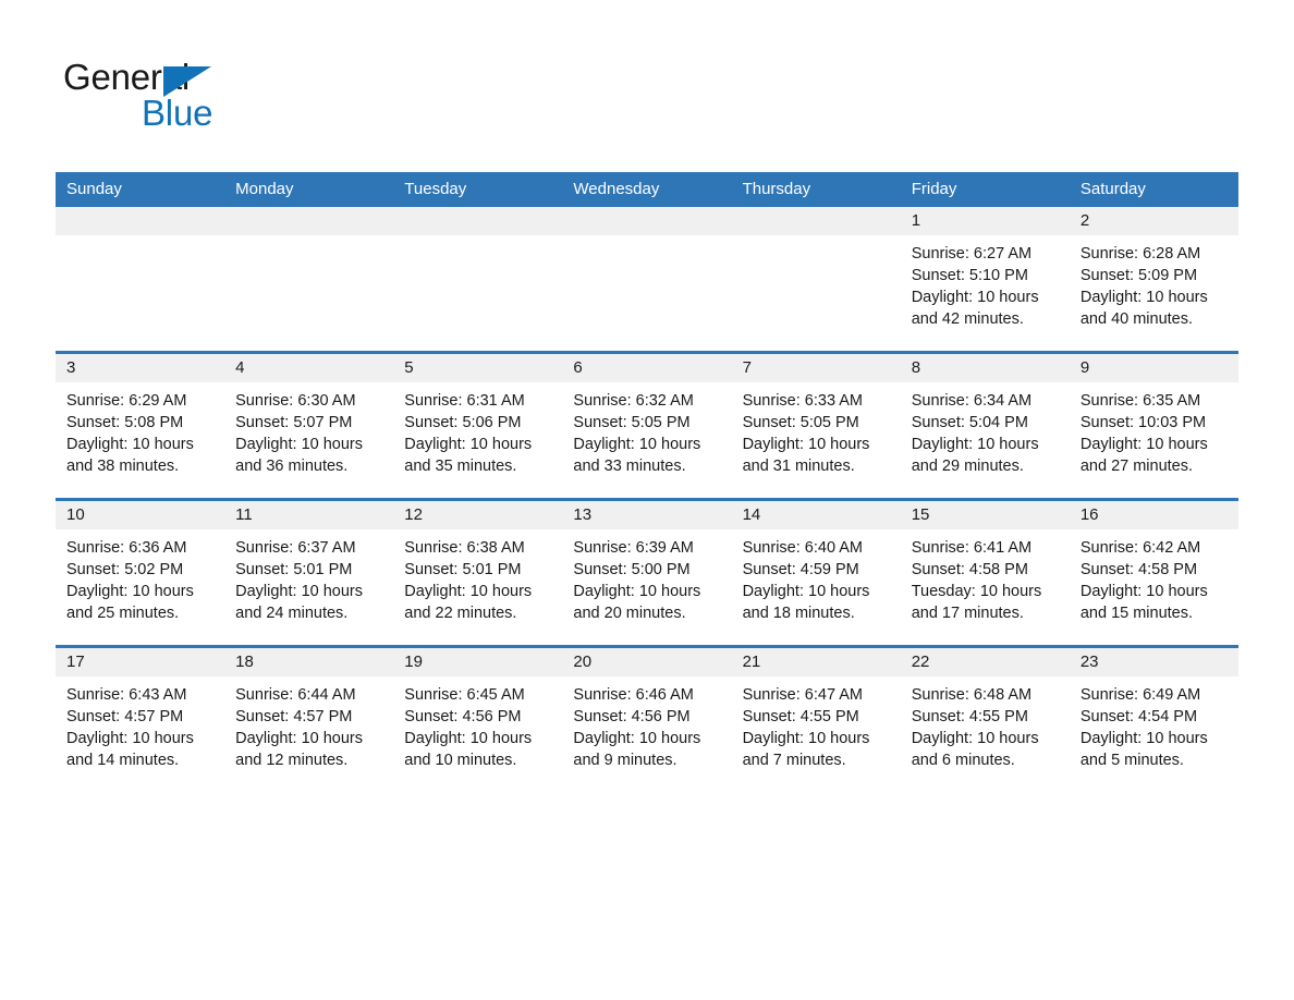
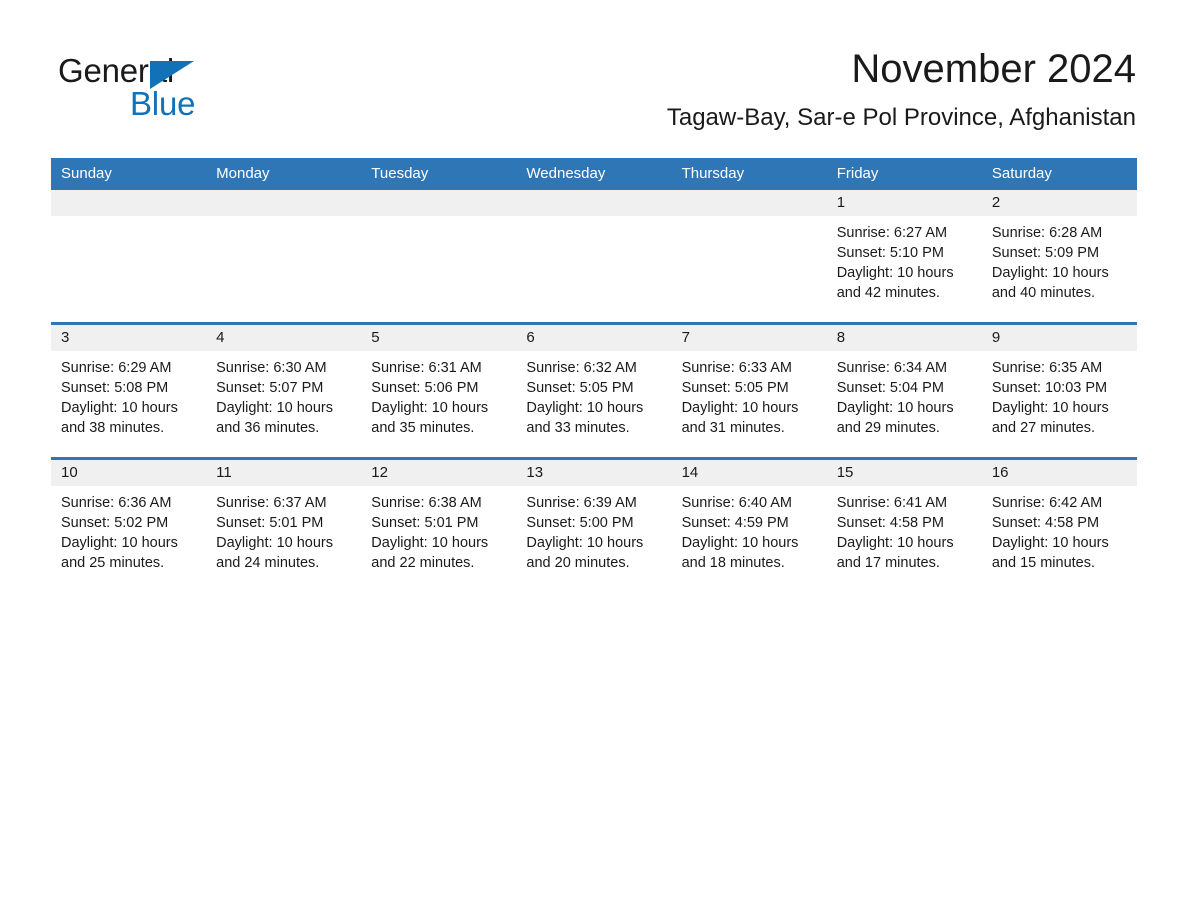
  General
  Blue
+ November 2024
+ Tagaw-Bay, Sar-e Pol Province, Afghanistan
  Sunday	Monday	Tuesday	Wednesday	Thursday	Friday	Saturday
  					1Sunrise: 6:27 AMSunset: 5:10 PMDaylight: 10 hours and 42 minutes.	2Sunrise: 6:28 AMSunset: 5:09 PMDaylight: 10 hours and 40 minutes.
  3Sunrise: 6:29 AMSunset: 5:08 PMDaylight: 10 hours and 38 minutes.	4Sunrise: 6:30 AMSunset: 5:07 PMDaylight: 10 hours and 36 minutes.	5Sunrise: 6:31 AMSunset: 5:06 PMDaylight: 10 hours and 35 minutes.	6Sunrise: 6:32 AMSunset: 5:05 PMDaylight: 10 hours and 33 minutes.	7Sunrise: 6:33 AMSunset: 5:05 PMDaylight: 10 hours and 31 minutes.	8Sunrise: 6:34 AMSunset: 5:04 PMDaylight: 10 hours and 29 minutes.	9Sunrise: 6:35 AMSunset: 10:03 PMDaylight: 10 hours and 27 minutes.
- 10Sunrise: 6:36 AMSunset: 5:02 PMDaylight: 10 hours and 25 minutes.	11Sunrise: 6:37 AMSunset: 5:01 PMDaylight: 10 hours and 24 minutes.	12Sunrise: 6:38 AMSunset: 5:01 PMDaylight: 10 hours and 22 minutes.	13Sunrise: 6:39 AMSunset: 5:00 PMDaylight: 10 hours and 20 minutes.	14Sunrise: 6:40 AMSunset: 4:59 PMDaylight: 10 hours and 18 minutes.	15Sunrise: 6:41 AMSunset: 4:58 PMTuesday: 10 hours and 17 minutes.	16Sunrise: 6:42 AMSunset: 4:58 PMDaylight: 10 hours and 15 minutes.
+ 10Sunrise: 6:36 AMSunset: 5:02 PMDaylight: 10 hours and 25 minutes.	11Sunrise: 6:37 AMSunset: 5:01 PMDaylight: 10 hours and 24 minutes.	12Sunrise: 6:38 AMSunset: 5:01 PMDaylight: 10 hours and 22 minutes.	13Sunrise: 6:39 AMSunset: 5:00 PMDaylight: 10 hours and 20 minutes.	14Sunrise: 6:40 AMSunset: 4:59 PMDaylight: 10 hours and 18 minutes.	15Sunrise: 6:41 AMSunset: 4:58 PMDaylight: 10 hours and 17 minutes.	16Sunrise: 6:42 AMSunset: 4:58 PMDaylight: 10 hours and 15 minutes.
- 17Sunrise: 6:43 AMSunset: 4:57 PMDaylight: 10 hours and 14 minutes.	18Sunrise: 6:44 AMSunset: 4:57 PMDaylight: 10 hours and 12 minutes.	19Sunrise: 6:45 AMSunset: 4:56 PMDaylight: 10 hours and 10 minutes.	20Sunrise: 6:46 AMSunset: 4:56 PMDaylight: 10 hours and 9 minutes.	21Sunrise: 6:47 AMSunset: 4:55 PMDaylight: 10 hours and 7 minutes.	22Sunrise: 6:48 AMSunset: 4:55 PMDaylight: 10 hours and 6 minutes.	23Sunrise: 6:49 AMSunset: 4:54 PMDaylight: 10 hours and 5 minutes.
